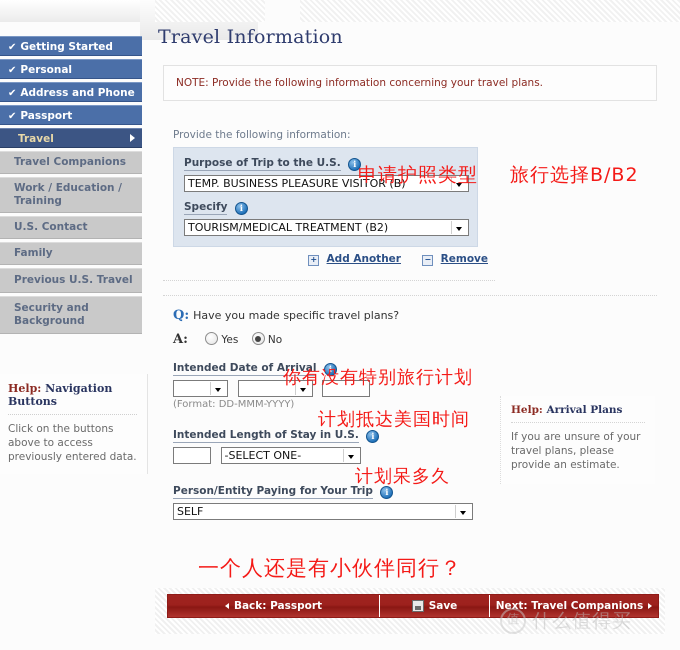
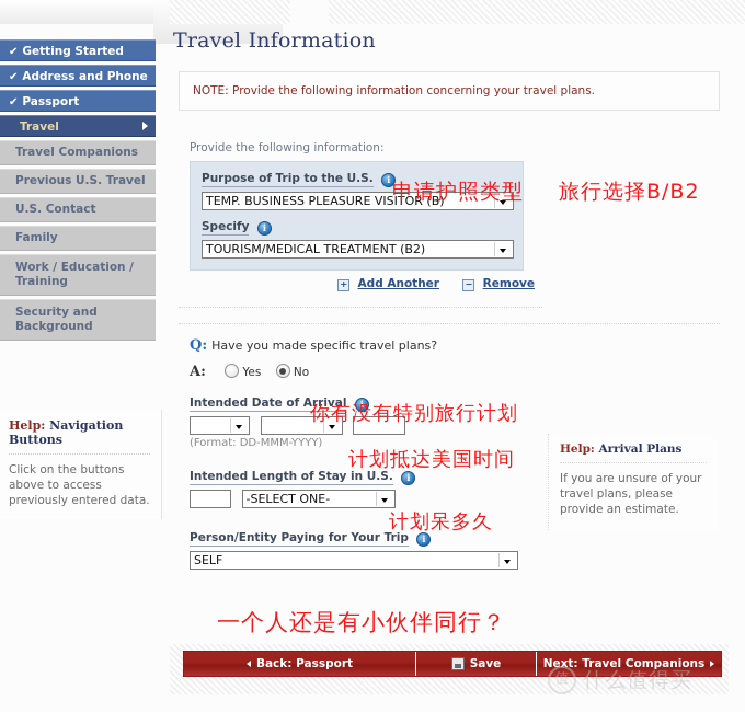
  ✔ Getting Started
- ✔ Personal
  ✔ Address and Phone
  ✔ Passport
  Travel
  Travel Companions
- Work / Education / Training
+ Previous U.S. Travel
  U.S. Contact
  Family
- Previous U.S. Travel
+ Work / Education / Training
  Security and Background
  Help: Navigation Buttons
  Click on the buttons above to access previously entered data.
  Travel Information
  NOTE: Provide the following information concerning your travel plans.
  Provide the following information:
  Purpose of Trip to the U.S. i
  TEMP. BUSINESS PLEASURE VISITOR (B)
  Specify i
  TOURISM/MEDICAL TREATMENT (B2)
  + Add Another − Remove
  Q: Have you made specific travel plans?
  A: Yes No
  Intended Date of Arrival i
  (Format: DD-MMM-YYYY)
  Intended Length of Stay in U.S. i
  -SELECT ONE-
  Person/Entity Paying for Your Trip i
  SELF
  Help: Arrival Plans
  If you are unsure of your travel plans, please provide an estimate.
  Back: Passport
  Save
  Next: Travel Companions
  申请护照类型
  旅行选择B/B2
  你有没有特别旅行计划
  计划抵达美国时间
  计划呆多久
  一个人还是有小伙伴同行？
  值
  什么值得买
